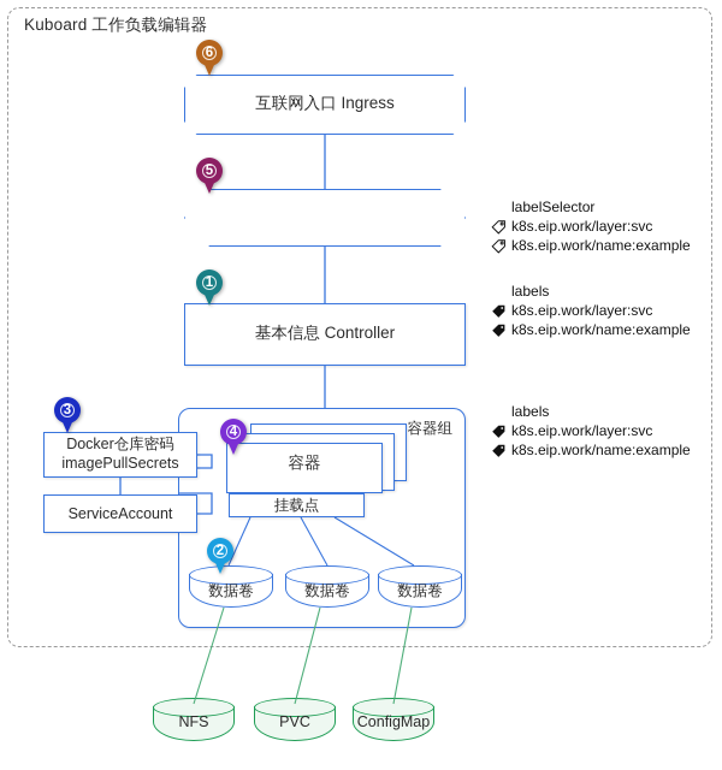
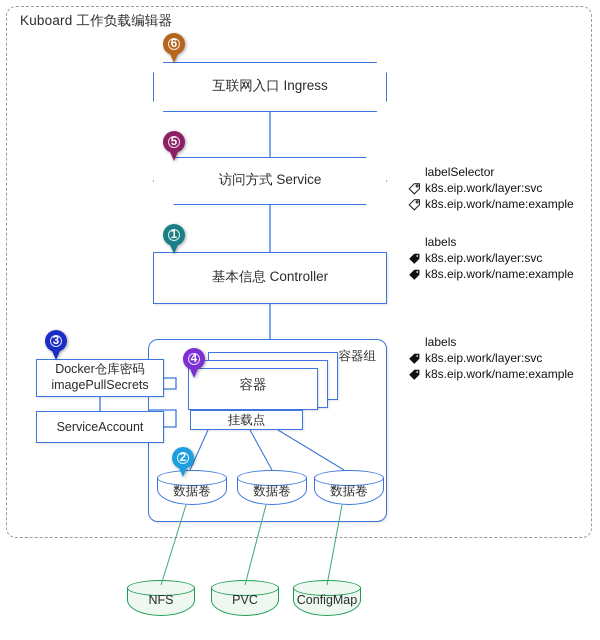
  Kuboard 工作负载编辑器
  互联网入口 Ingress
  6
+ 访问方式 Service
  5
  labelSelector
  k8s.eip.work/layer:svc
  k8s.eip.work/name:example
  基本信息 Controller
  1
  labels
  k8s.eip.work/layer:svc
  k8s.eip.work/name:example
  容器组
  labels
  k8s.eip.work/layer:svc
  k8s.eip.work/name:example
  容器
  挂载点
  4
  Docker仓库密码
  imagePullSecrets
  3
  ServiceAccount
  数据卷
  数据卷
  数据卷
  2
  NFS
  PVC
  ConfigMap
